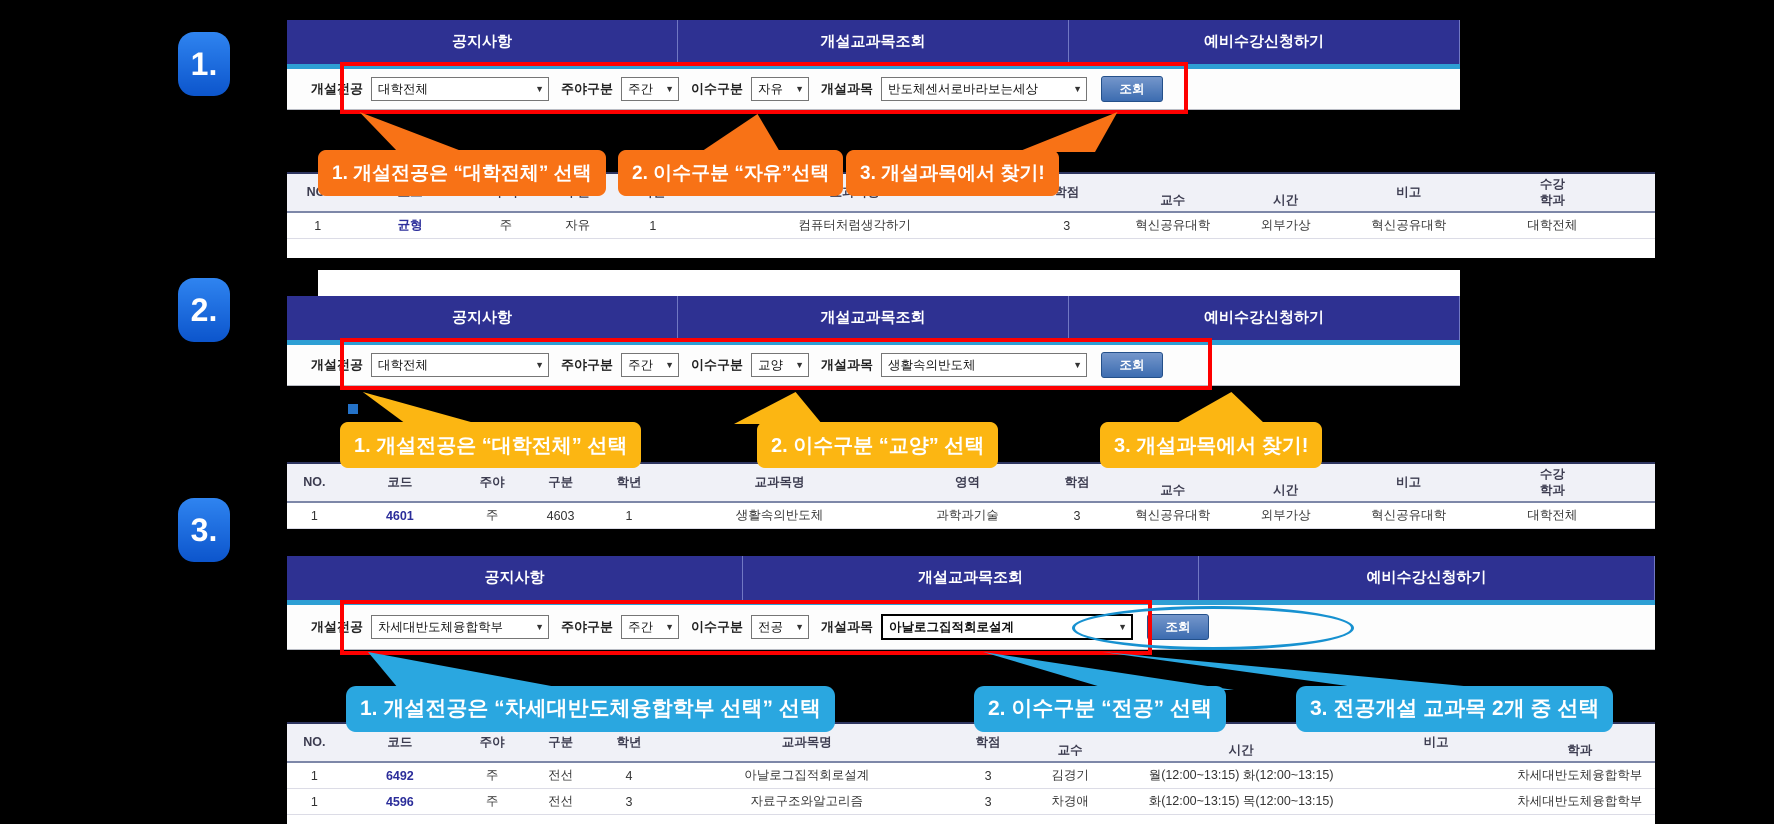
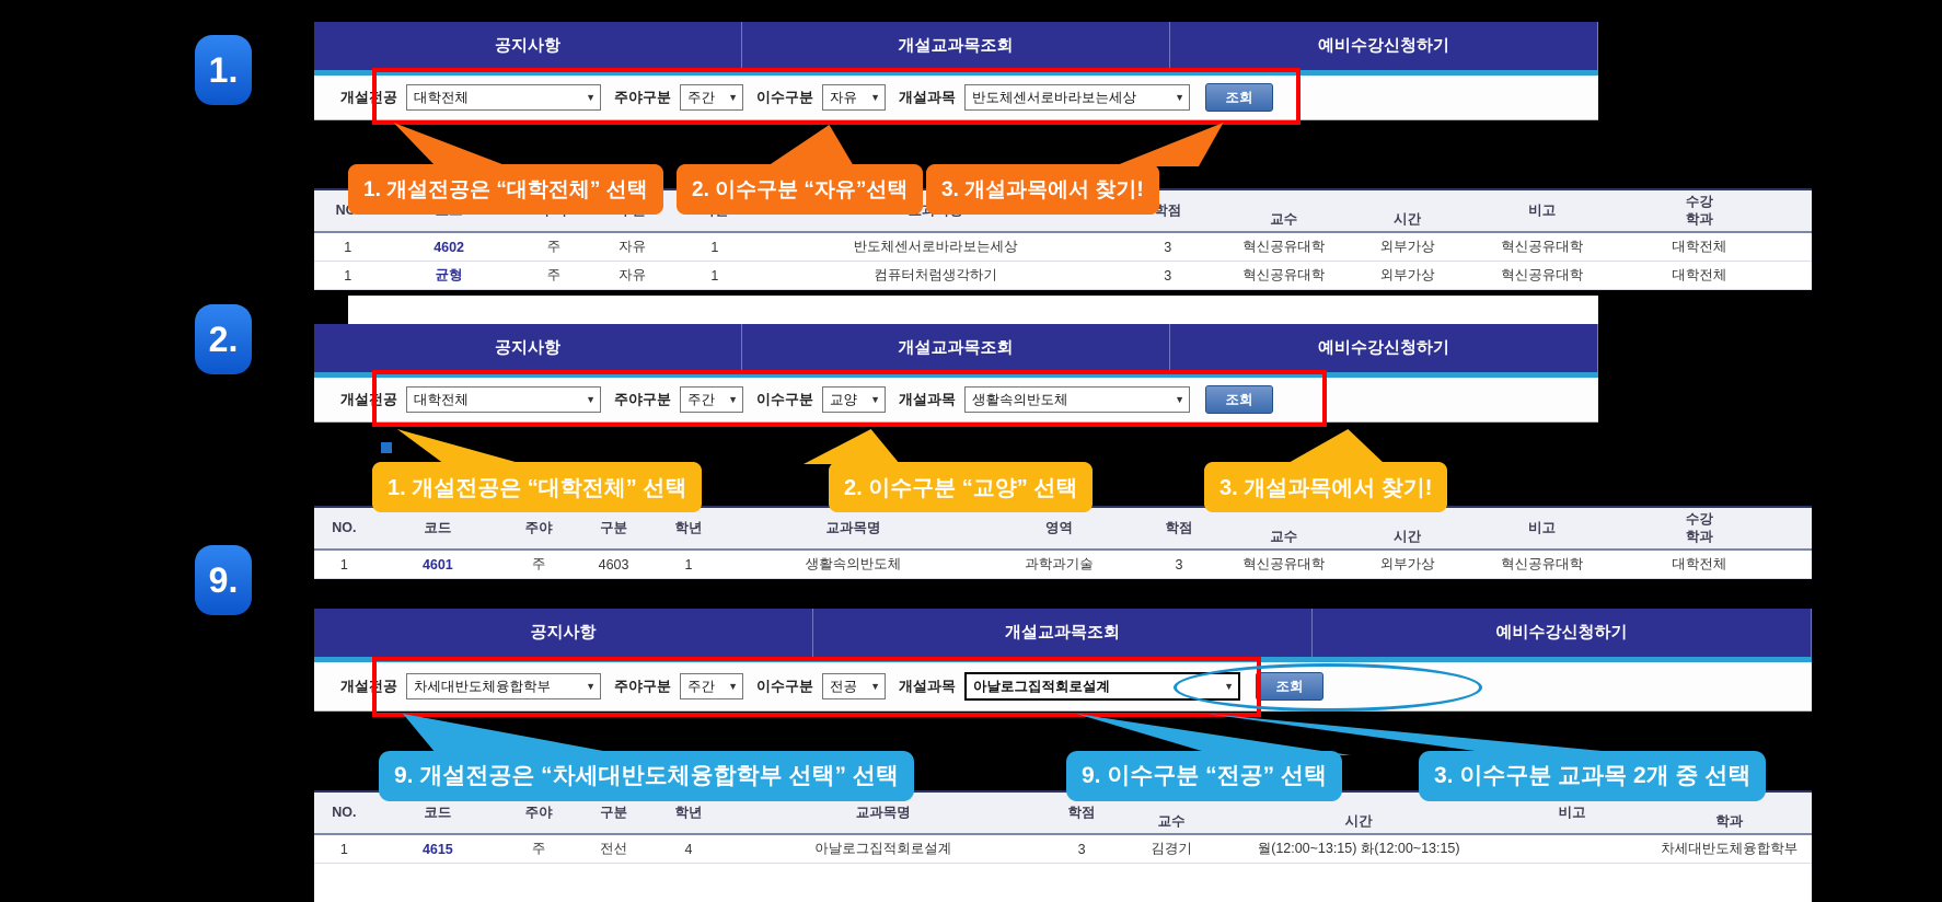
  1.
  2.
- 3.
+ 9.
  공지사항
  개설교과목조회
  예비수강신청하기
  개설전공
  대학전체
  ▼
  주야구분
  주간
  ▼
  이수구분
  자유
  ▼
  개설과목
  반도체센서로바라보는세상
  ▼
  조회
+ 1	4602	주	자유	1	반도체센서로바라보는세상	3	혁신공유대학	외부가상	혁신공유대학	대학전체
  1	균형	주	자유	1	컴퓨터처럼생각하기	3	혁신공유대학	외부가상	혁신공유대학	대학전체
  1. 개설전공은 “대학전체” 선택
  2. 이수구분 “자유”선택
  3. 개설과목에서 찾기!
  공지사항
  개설교과목조회
  예비수강신청하기
  개설전공
  대학전체
  ▼
  주야구분
  주간
  ▼
  이수구분
  교양
  ▼
  개설과목
  생활속의반도체
  ▼
  조회
  NO.	코드	주야	구분	학년	교과목명	영역	학점	교수	시간	비고	수강 학과
  1	4601	주	4603	1	생활속의반도체	과학과기술	3	혁신공유대학	외부가상	혁신공유대학	대학전체
  1. 개설전공은 “대학전체” 선택
  2. 이수구분 “교양” 선택
  3. 개설과목에서 찾기!
  공지사항
  개설교과목조회
  예비수강신청하기
  개설전공
  차세대반도체융합학부
  ▼
  주야구분
  주간
  ▼
  이수구분
  전공
  ▼
  개설과목
  아날로그집적회로설계
  ▼
  조회
  NO.	코드	주야	구분	학년	교과목명	학점	교수	시간	비고	학과
- 1	6492	주	전선	4	아날로그집적회로설계	3	김경기	월(12:00~13:15) 화(12:00~13:15)		차세대반도체융합학부
+ 1	4615	주	전선	4	아날로그집적회로설계	3	김경기	월(12:00~13:15) 화(12:00~13:15)		차세대반도체융합학부
- 1	4596	주	전선	3	자료구조와알고리즘	3	차경애	화(12:00~13:15) 목(12:00~13:15)		차세대반도체융합학부
- 1. 개설전공은 “차세대반도체융합학부 선택” 선택
+ 9. 개설전공은 “차세대반도체융합학부 선택” 선택
- 2. 이수구분 “전공” 선택
+ 9. 이수구분 “전공” 선택
- 3. 전공개설 교과목 2개 중 선택
+ 3. 이수구분 교과목 2개 중 선택
